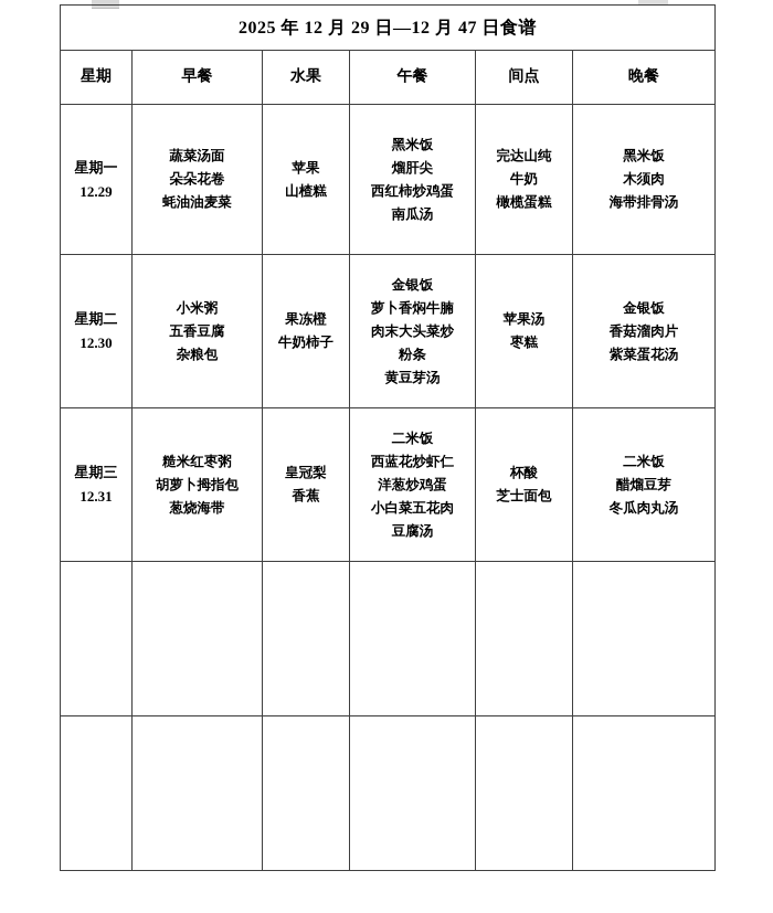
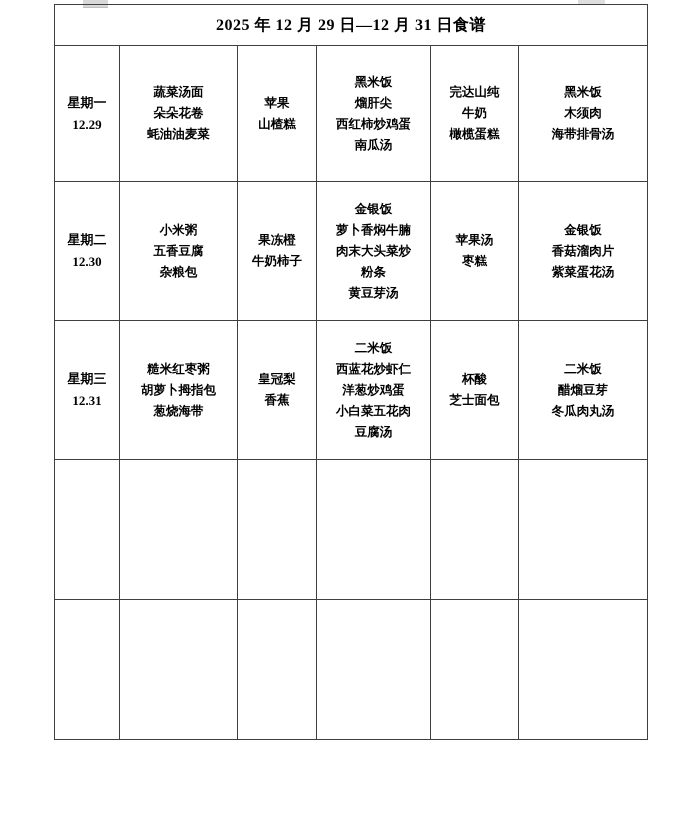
- 2025 年 12 月 29 日—12 月 47 日食谱
+ 2025 年 12 月 29 日—12 月 31 日食谱
- 星期	早餐	水果	午餐	间点	晚餐
  星期一 12.29	蔬菜汤面 朵朵花卷 蚝油油麦菜	苹果 山楂糕	黑米饭 熘肝尖 西红柿炒鸡蛋 南瓜汤	完达山纯 牛奶 橄榄蛋糕	黑米饭 木须肉 海带排骨汤
  星期二 12.30	小米粥 五香豆腐 杂粮包	果冻橙 牛奶柿子	金银饭 萝卜香焖牛腩 肉末大头菜炒 粉条 黄豆芽汤	苹果汤 枣糕	金银饭 香菇溜肉片 紫菜蛋花汤
  星期三 12.31	糙米红枣粥 胡萝卜拇指包 葱烧海带	皇冠梨 香蕉	二米饭 西蓝花炒虾仁 洋葱炒鸡蛋 小白菜五花肉 豆腐汤	杯酸 芝士面包	二米饭 醋熘豆芽 冬瓜肉丸汤
